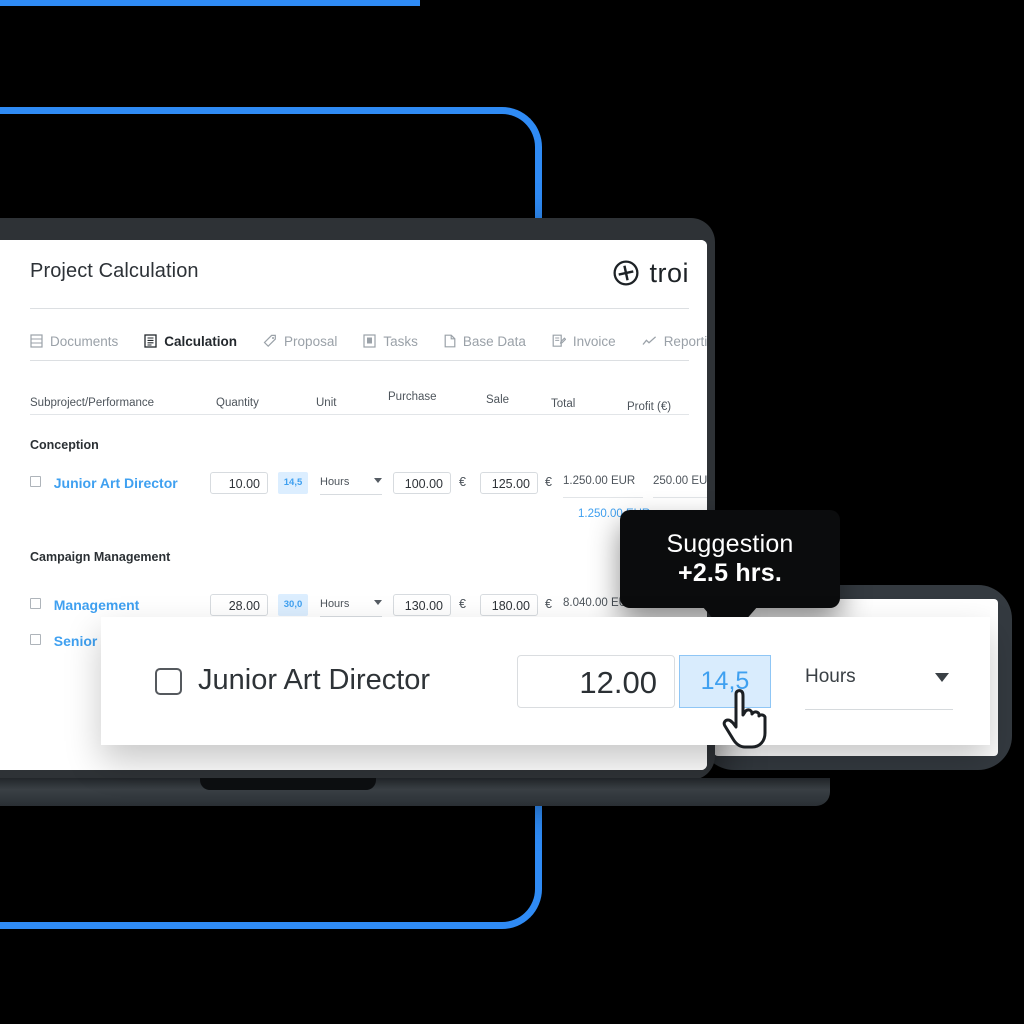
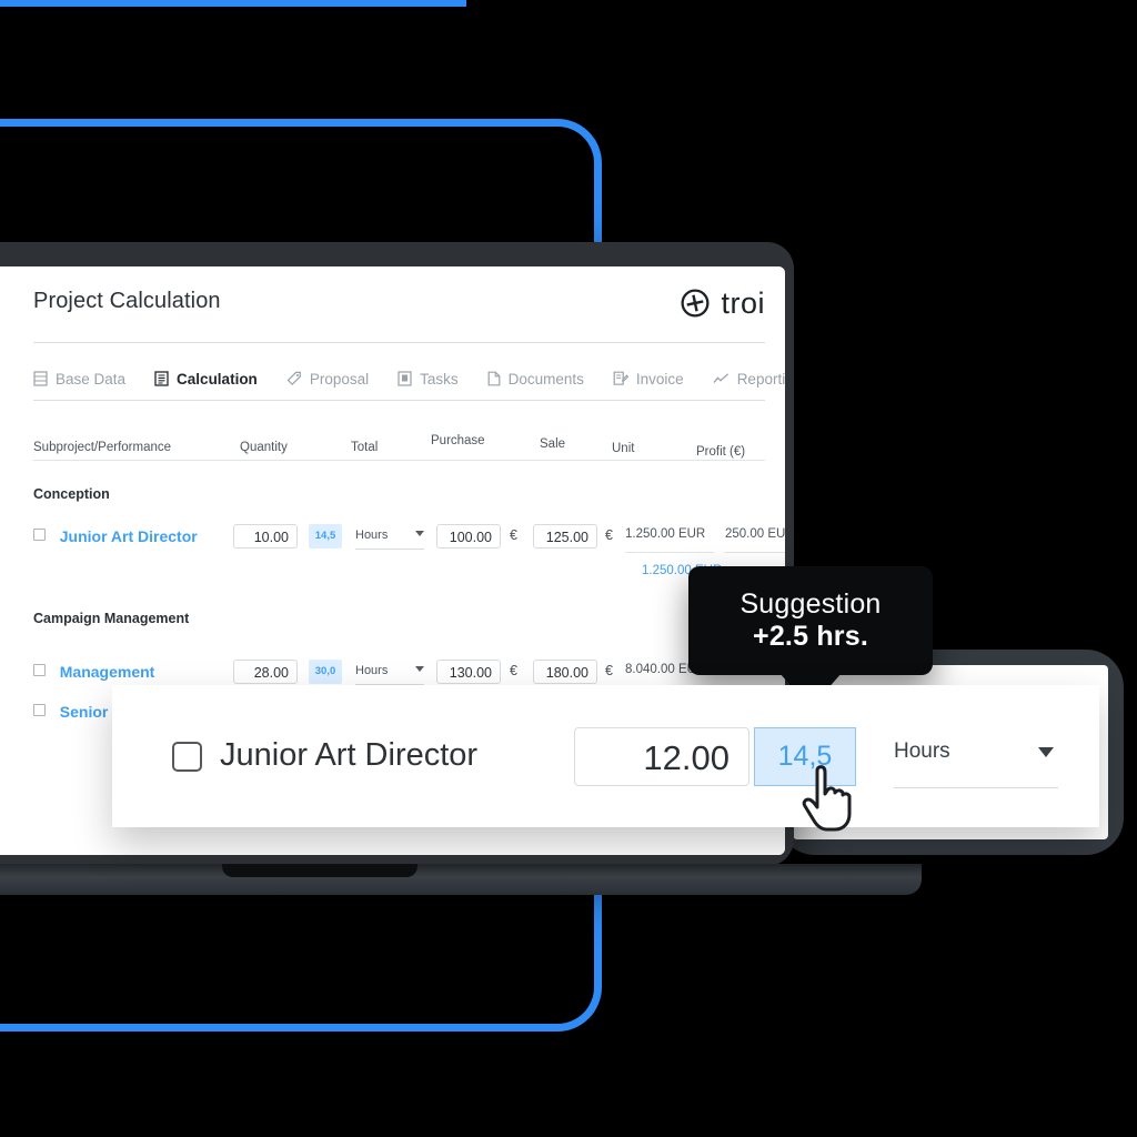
  Project Calculation
  troi
- Documents
+ Base Data
  Calculation
  Proposal
  Tasks
- Base Data
+ Documents
  Invoice
  Reporti
  Subproject/Performance
  Quantity
- Unit
+ Total
  Purchase
  Sale
- Total
+ Unit
  Profit (€)
  Conception
  Junior Art Director
  10.00
  14,5
  Hours
  100.00
  €
  125.00
  €
  1.250.00 EUR
  250.00 EU
  1.250.00
  Campaign Management
  Management
  28.00
  30,0
  Hours
  130.00
  €
  180.00
  €
  8.040.00 E
  Senior
  Suggestion
  +2.5 hrs.
  Junior Art Director
  12.00
  14,5
  Hours
